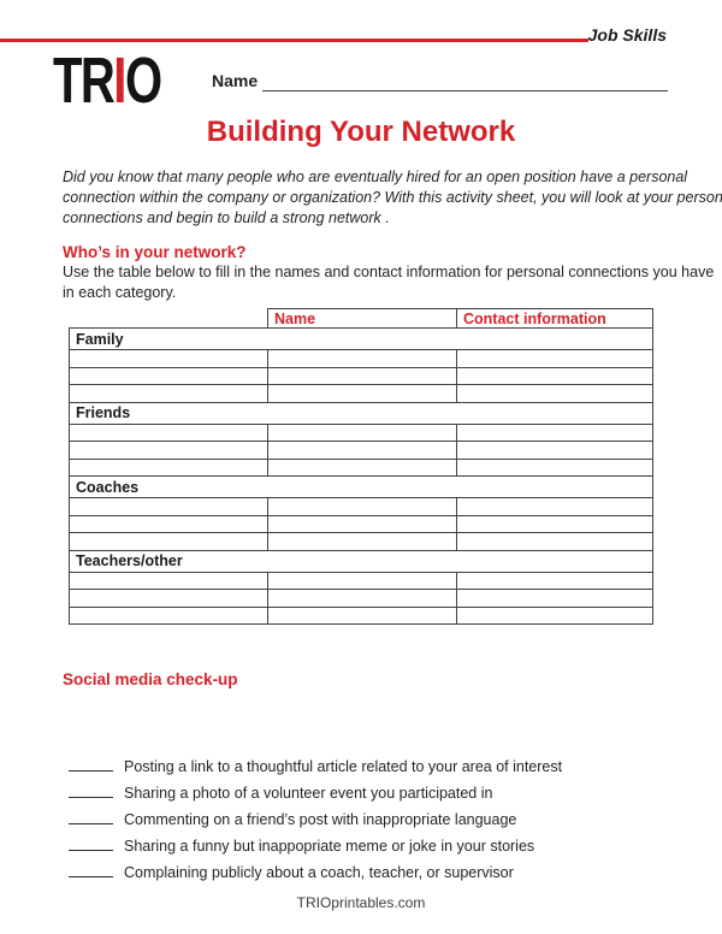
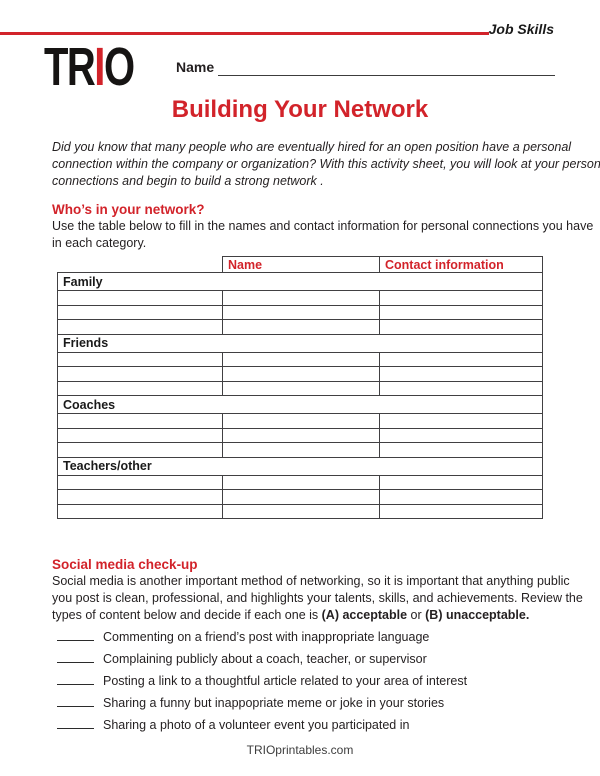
  Job Skills
  TRIO
  Name
  Building Your Network
  Did you know that many people who are eventually hired for an open position have a personal
  connection within the company or organization? With this activity sheet, you will look at your person
  connections and begin to build a strong network .
  Who’s in your network?
  Use the table below to fill in the names and contact information for personal connections you have
  in each category.
  	Name	Contact information
  Family
  Friends
  Coaches
  Teachers/other
  Social media check-up
+ Social media is another important method of networking, so it is important that anything public
+ you post is clean, professional, and highlights your talents, skills, and achievements. Review the
+ types of content below and decide if each one is (A) acceptable or (B) unacceptable.
- Posting a link to a thoughtful article related to your area of interest
+ Commenting on a friend’s post with inappropriate language
- Sharing a photo of a volunteer event you participated in
+ Complaining publicly about a coach, teacher, or supervisor
- Commenting on a friend’s post with inappropriate language
+ Posting a link to a thoughtful article related to your area of interest
  Sharing a funny but inappopriate meme or joke in your stories
- Complaining publicly about a coach, teacher, or supervisor
+ Sharing a photo of a volunteer event you participated in
  TRIOprintables.com
